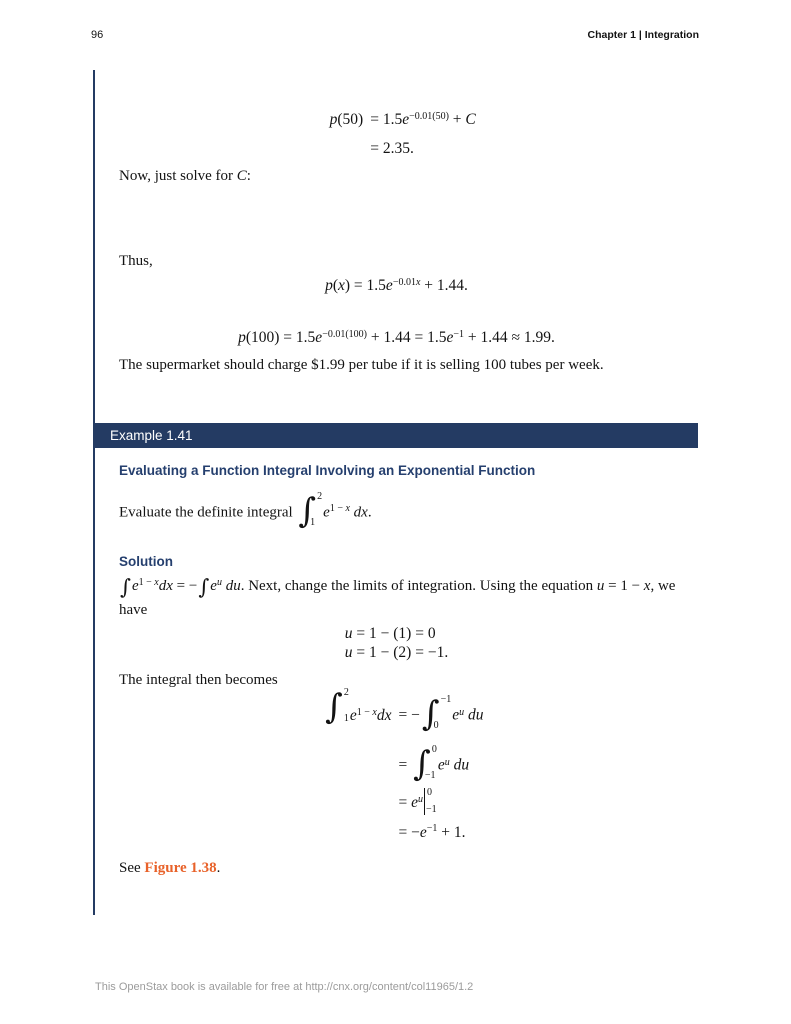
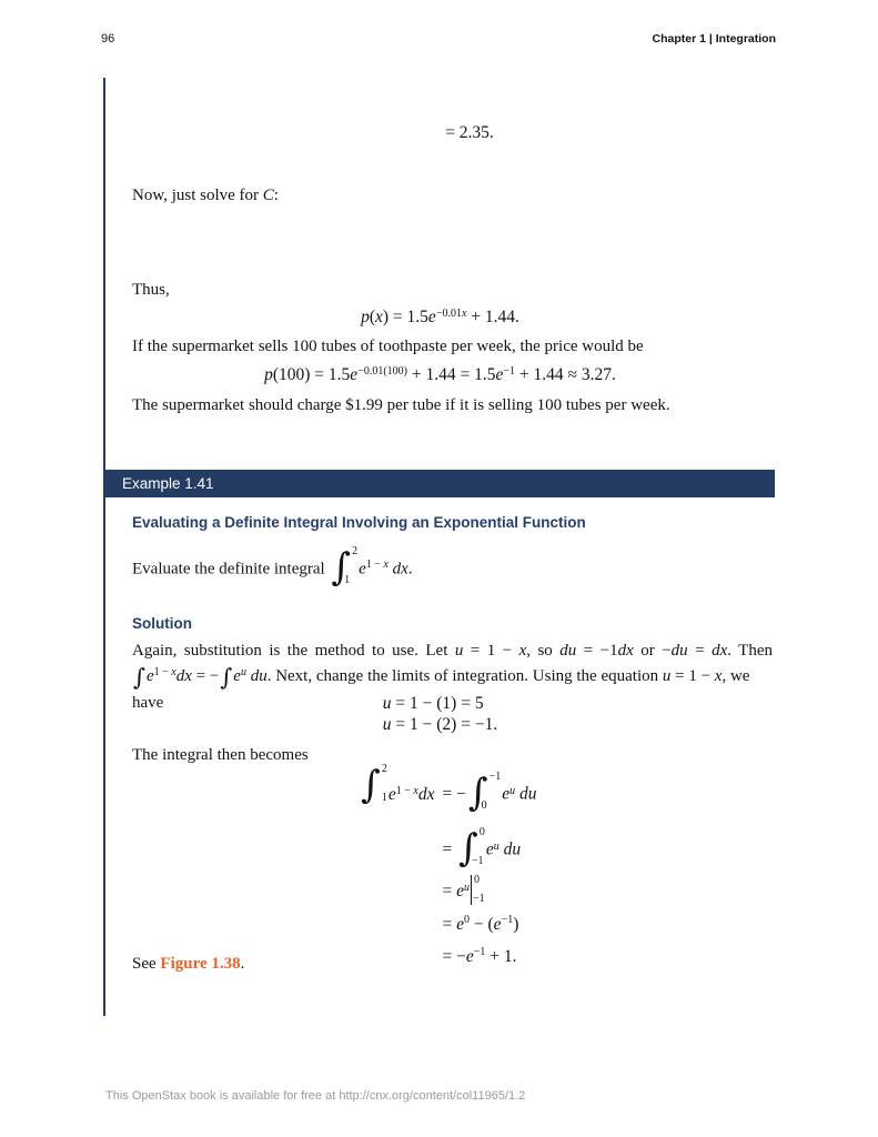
  96
  Chapter 1 | Integration
- p(50)
- = 1.5e−0.01(50) + C
  = 2.35.
  Now, just solve for C:
  Thus,
  p(x) = 1.5e−0.01x + 1.44.
+ If the supermarket sells 100 tubes of toothpaste per week, the price would be
- p(100) = 1.5e−0.01(100) + 1.44 = 1.5e−1 + 1.44 ≈ 1.99.
+ p(100) = 1.5e−0.01(100) + 1.44 = 1.5e−1 + 1.44 ≈ 3.27.
  The supermarket should charge $1.99 per tube if it is selling 100 tubes per week.
  Example 1.41
- Evaluating a Function Integral Involving an Exponential Function
+ Evaluating a Definite Integral Involving an Exponential Function
  Evaluate the definite integral
  ∫
  2
  1
  e1 − x dx.
  Solution
+ Again, substitution is the method to use. Let u = 1 − x, so du = −1dx or −du = dx. Then
  ∫e1 − xdx = −∫eu du. Next, change the limits of integration. Using the equation u = 1 − x, we have
- u = 1 − (1) = 0
+ u = 1 − (1) = 5
  u = 1 − (2) = −1.
  The integral then becomes
  ∫
  2
  1
  e
  1 − x
  dx
  = −
  ∫
  −1
  0
  eu du
  =
  ∫
  0
  −1
  eu du
  = eu
  0
  −1
+ = e0 − (e−1)
  = −e−1 + 1.
  See Figure 1.38.
  This OpenStax book is available for free at http://cnx.org/content/col11965/1.2
